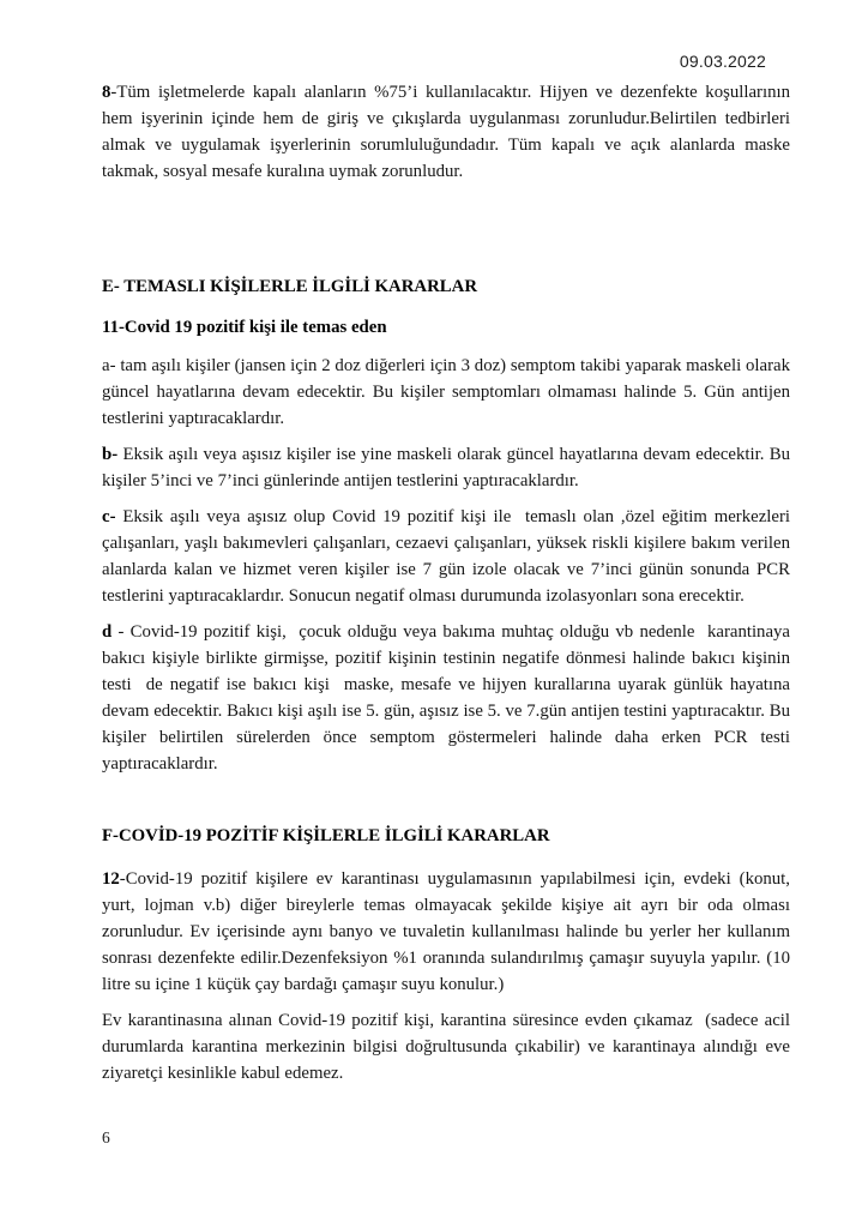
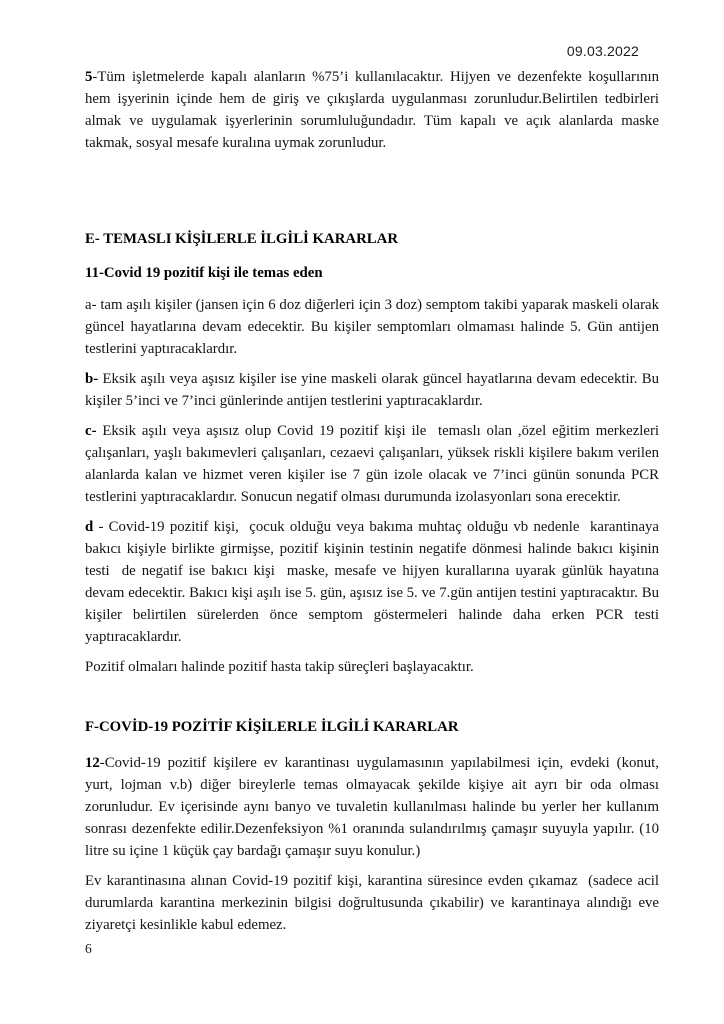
  09.03.2022
- 8-Tüm işletmelerde kapalı alanların %75’i kullanılacaktır. Hijyen ve dezenfekte koşullarının hem işyerinin içinde hem de giriş ve çıkışlarda uygulanması zorunludur.Belirtilen tedbirleri almak ve uygulamak işyerlerinin sorumluluğundadır. Tüm kapalı ve açık alanlarda maske takmak, sosyal mesafe kuralına uymak zorunludur.
+ 5-Tüm işletmelerde kapalı alanların %75’i kullanılacaktır. Hijyen ve dezenfekte koşullarının hem işyerinin içinde hem de giriş ve çıkışlarda uygulanması zorunludur.Belirtilen tedbirleri almak ve uygulamak işyerlerinin sorumluluğundadır. Tüm kapalı ve açık alanlarda maske takmak, sosyal mesafe kuralına uymak zorunludur.
  E- TEMASLI KİŞİLERLE İLGİLİ KARARLAR
  11-Covid 19 pozitif kişi ile temas eden
- a- tam aşılı kişiler (jansen için 2 doz diğerleri için 3 doz) semptom takibi yaparak maskeli olarak güncel hayatlarına devam edecektir. Bu kişiler semptomları olmaması halinde 5. Gün antijen testlerini yaptıracaklardır.
+ a- tam aşılı kişiler (jansen için 6 doz diğerleri için 3 doz) semptom takibi yaparak maskeli olarak güncel hayatlarına devam edecektir. Bu kişiler semptomları olmaması halinde 5. Gün antijen testlerini yaptıracaklardır.
  b- Eksik aşılı veya aşısız kişiler ise yine maskeli olarak güncel hayatlarına devam edecektir. Bu kişiler 5’inci ve 7’inci günlerinde antijen testlerini yaptıracaklardır.
  c- Eksik aşılı veya aşısız olup Covid 19 pozitif kişi ile temaslı olan ,özel eğitim merkezleri çalışanları, yaşlı bakımevleri çalışanları, cezaevi çalışanları, yüksek riskli kişilere bakım verilen alanlarda kalan ve hizmet veren kişiler ise 7 gün izole olacak ve 7’inci günün sonunda PCR testlerini yaptıracaklardır. Sonucun negatif olması durumunda izolasyonları sona erecektir.
  d - Covid-19 pozitif kişi, çocuk olduğu veya bakıma muhtaç olduğu vb nedenle karantinaya bakıcı kişiyle birlikte girmişse, pozitif kişinin testinin negatife dönmesi halinde bakıcı kişinin testi de negatif ise bakıcı kişi maske, mesafe ve hijyen kurallarına uyarak günlük hayatına devam edecektir. Bakıcı kişi aşılı ise 5. gün, aşısız ise 5. ve 7.gün antijen testini yaptıracaktır. Bu kişiler belirtilen sürelerden önce semptom göstermeleri halinde daha erken PCR testi yaptıracaklardır.
+ Pozitif olmaları halinde pozitif hasta takip süreçleri başlayacaktır.
  F-COVİD-19 POZİTİF KİŞİLERLE İLGİLİ KARARLAR
  12-Covid-19 pozitif kişilere ev karantinası uygulamasının yapılabilmesi için, evdeki (konut, yurt, lojman v.b) diğer bireylerle temas olmayacak şekilde kişiye ait ayrı bir oda olması zorunludur. Ev içerisinde aynı banyo ve tuvaletin kullanılması halinde bu yerler her kullanım sonrası dezenfekte edilir.Dezenfeksiyon %1 oranında sulandırılmış çamaşır suyuyla yapılır. (10 litre su içine 1 küçük çay bardağı çamaşır suyu konulur.)
  Ev karantinasına alınan Covid-19 pozitif kişi, karantina süresince evden çıkamaz (sadece acil durumlarda karantina merkezinin bilgisi doğrultusunda çıkabilir) ve karantinaya alındığı eve ziyaretçi kesinlikle kabul edemez.
  6
